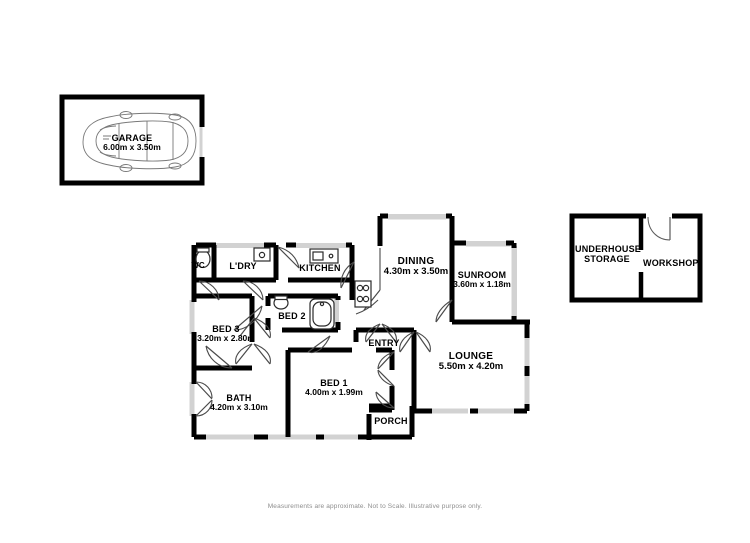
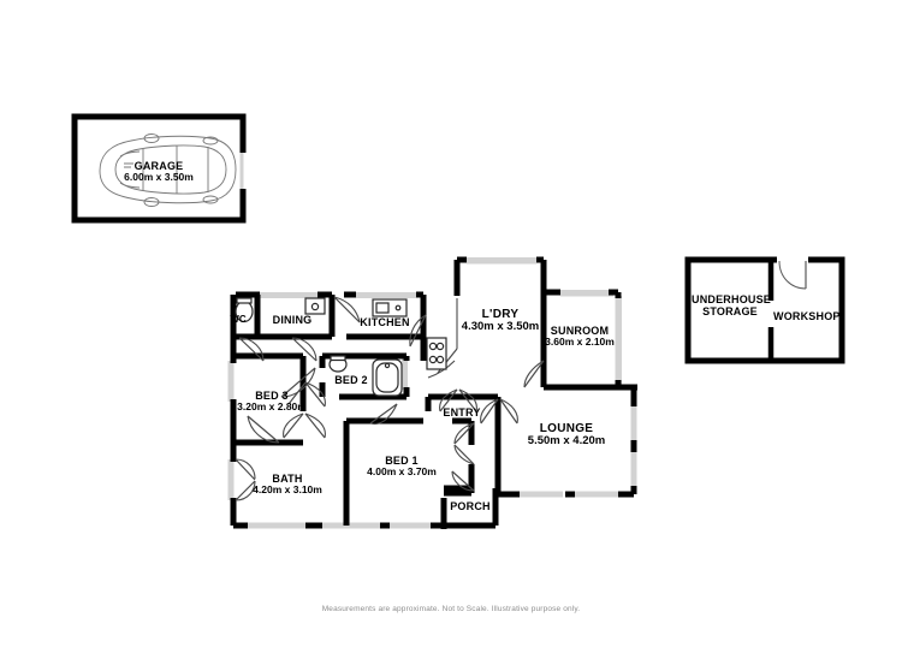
  WC
- L'DRY
+ DINING
  KITCHEN
- DINING
+ L'DRY
  4.30m x 3.50m
  SUNROOM
- 3.60m x 1.18m
+ 3.60m x 2.10m
  BED 2
  BED 3
  3.20m x 2.80m
  BATH
  4.20m x 3.10m
  BED 1
- 4.00m x 1.99m
+ 4.00m x 3.70m
  ENTRY
  PORCH
  LOUNGE
  5.50m x 4.20m
  GARAGE
  6.00m x 3.50m
  UNDERHOUSE
  STORAGE
  WORKSHOP
